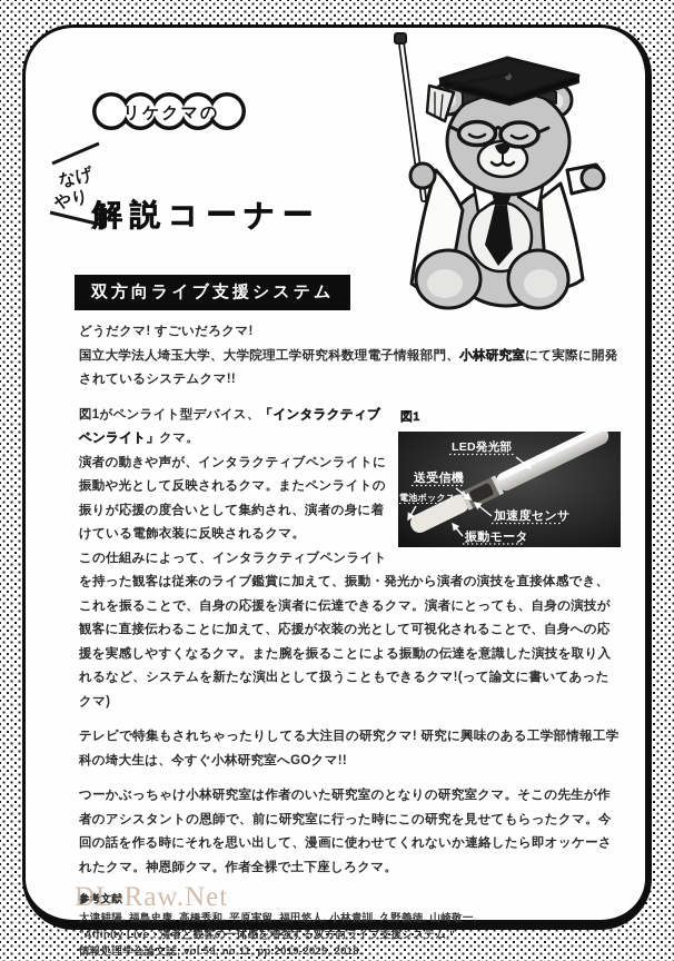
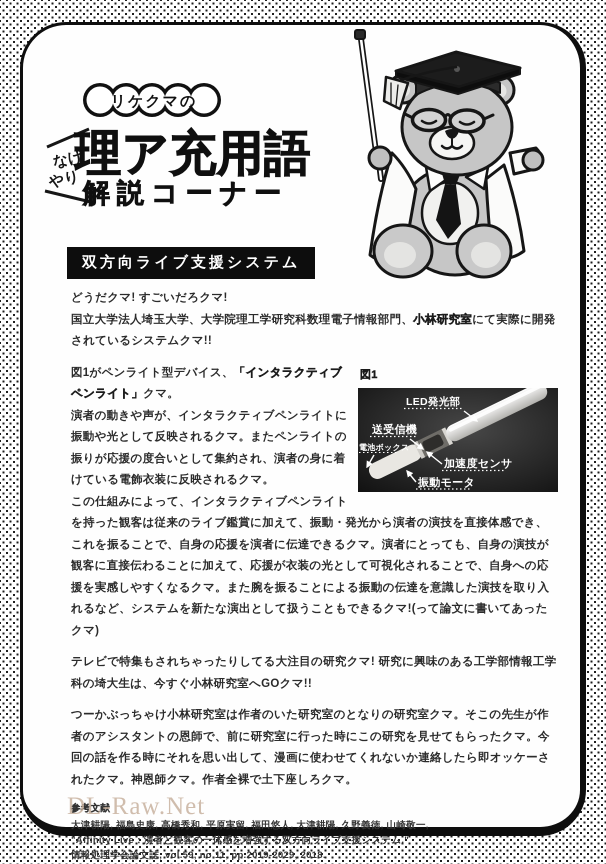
  リケクマの
+ 理ア充用語
  解説コーナー
  双方向ライブ支援システム
  どうだクマ! すごいだろクマ!
  国立大学法人埼玉大学、大学院理工学研究科数理電子情報部門、小林研究室にて実際に開発されているシステムクマ!!
  図1
  LED発光部
  送受信機
  電池ボックス
  加速度センサ
  振動モータ
  図1がペンライト型デバイス、「インタラクティブペンライト」クマ。
  演者の動きや声が、インタラクティブペンライトに振動や光として反映されるクマ。またペンライトの振りが応援の度合いとして集約され、演者の身に着けている電飾衣装に反映されるクマ。
  この仕組みによって、インタラクティブペンライトを持った観客は従来のライブ鑑賞に加えて、振動・発光から演者の演技を直接体感でき、これを振ることで、自身の応援を演者に伝達できるクマ。演者にとっても、自身の演技が観客に直接伝わることに加えて、応援が衣装の光として可視化されることで、自身への応援を実感しやすくなるクマ。また腕を振ることによる振動の伝達を意識した演技を取り入れるなど、システムを新たな演出として扱うこともできるクマ!(って論文に書いてあったクマ)
  テレビで特集もされちゃったりしてる大注目の研究クマ! 研究に興味のある工学部情報工学科の埼大生は、今すぐ小林研究室へGOクマ!!
  つーかぶっちゃけ小林研究室は作者のいた研究室のとなりの研究室クマ。そこの先生が作者のアシスタントの恩師で、前に研究室に行った時にこの研究を見せてもらったクマ。今回の話を作る時にそれを思い出して、漫画に使わせてくれないか連絡したら即オッケーされたクマ。神恩師クマ。作者全裸で土下座しろクマ。
  参考文献
- 大津耕陽, 福島史康, 高橋秀和, 平原実留, 福田悠人, 小林貴訓, 久野義徳, 山崎敬一,
+ 大津耕陽, 福島史康, 高橋秀和, 平原実留, 福田悠人, 大津耕陽, 久野義徳, 山崎敬一,
  "Affinity Live：演者と観客の一体感を増強する双方向ライブ支援システム,"
  情報処理学会論文誌, vol.59, no.11, pp.2019-2029, 2018.
  DL-Raw.Net
